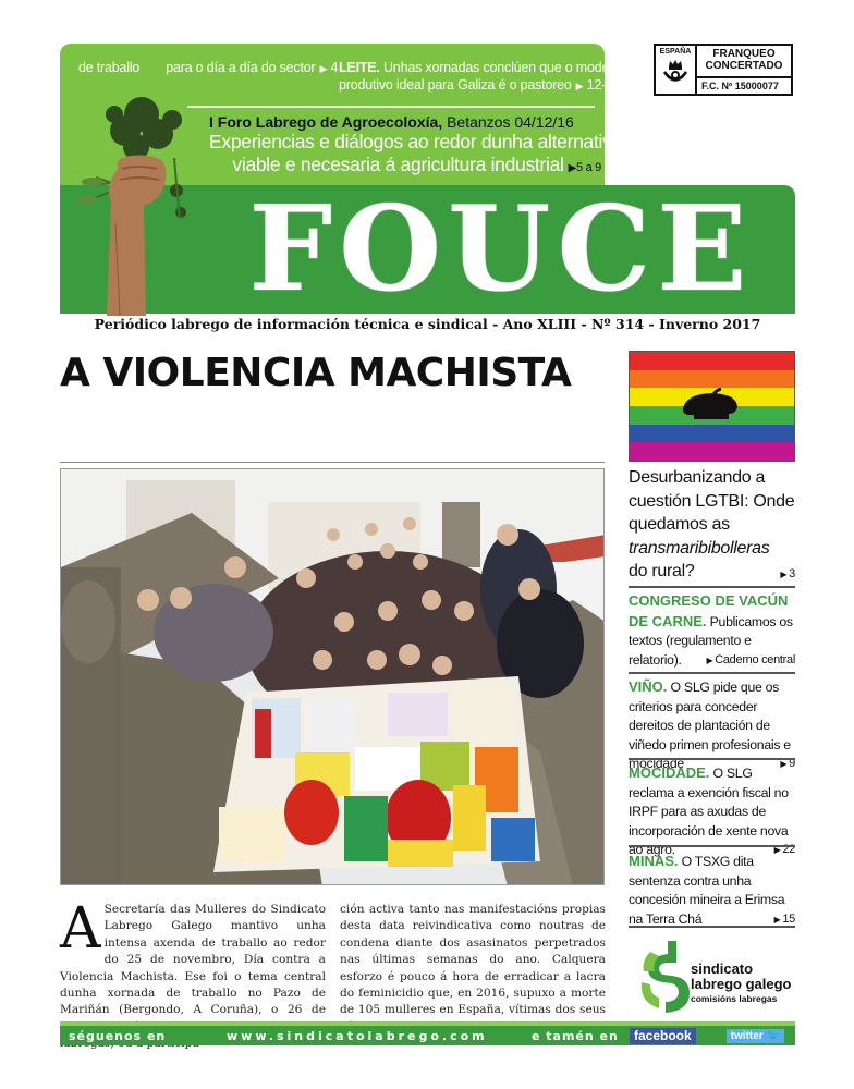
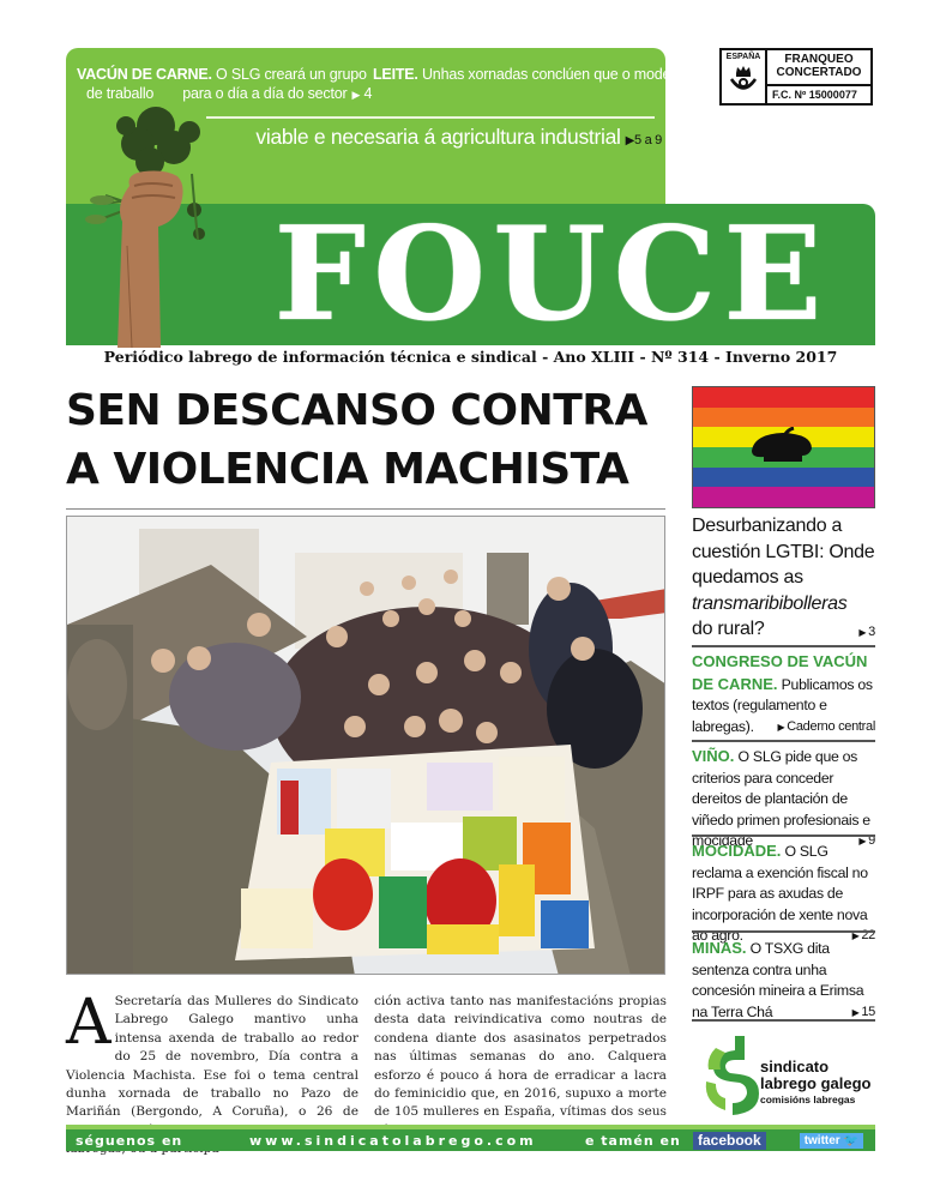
+ VACÚN DE CARNE. O SLG creará un grupo
  de traballo para o día a día do sector ▶ 4
  LEITE. Unhas xornadas conclúen que o modelo
- produtivo ideal para Galiza é o pastoreo ▶ 12-13
- I Foro Labrego de Agroecoloxía, Betanzos 04/12/16
- Experiencias e diálogos ao redor dunha alternativa
  viable e necesaria á agricultura industrial ▶5 a 9
  FRANQUEO
  CONCERTADO
  F.C. Nº 15000077
  FOUCE
  Periódico labrego de información técnica e sindical - Ano XLIII - Nº 314 - Inverno 2017
+ SEN DESCANSO CONTRA
  A VIOLENCIA MACHISTA
  A
  Secretaría das Mulleres do Sindicato Labrego Galego mantivo unha intensa axenda de traballo ao redor do 25 de novembro, Día contra a Violencia Machista. Ese foi o tema central dunha xornada de traballo no Pazo de Mariñán (Bergondo, A Coruña), o 26 de
  ción activa tanto nas manifestacións propias desta data reivindicativa como noutras de condena diante dos asasinatos perpetrados nas últimas semanas do ano. Calquera esforzo é pouco á hora de erradicar a lacra do feminicidio que, en 2016, supuxo a morte de 105 mulleres en España, vítimas dos seus
  Desurbanizando a cuestión LGTBI: Onde quedamos as transmaribibolleras
  do rural?
  ▶ 3
- CONGRESO DE VACÚN DE CARNE. Publicamos os textos (regulamento e relatorio).
+ CONGRESO DE VACÚN DE CARNE. Publicamos os textos (regulamento e labregas).
  ▶ Caderno central
  VIÑO. O SLG pide que os criterios para conceder dereitos de plantación de viñedo primen profesionais e mocidade
  ▶ 9
  MOCIDADE. O SLG reclama a exención fiscal no IRPF para as axudas de incorporación de xente nova ao agro.
  ▶ 22
  MINAS. O TSXG dita sentenza contra unha concesión mineira a Erimsa na Terra Chá
  ▶ 15
  sindicato
  labrego galego
  comisións labregas
  séguenos en
  www.sindicatolabrego.com
  e tamén en
  facebook
  twitter 🐦
